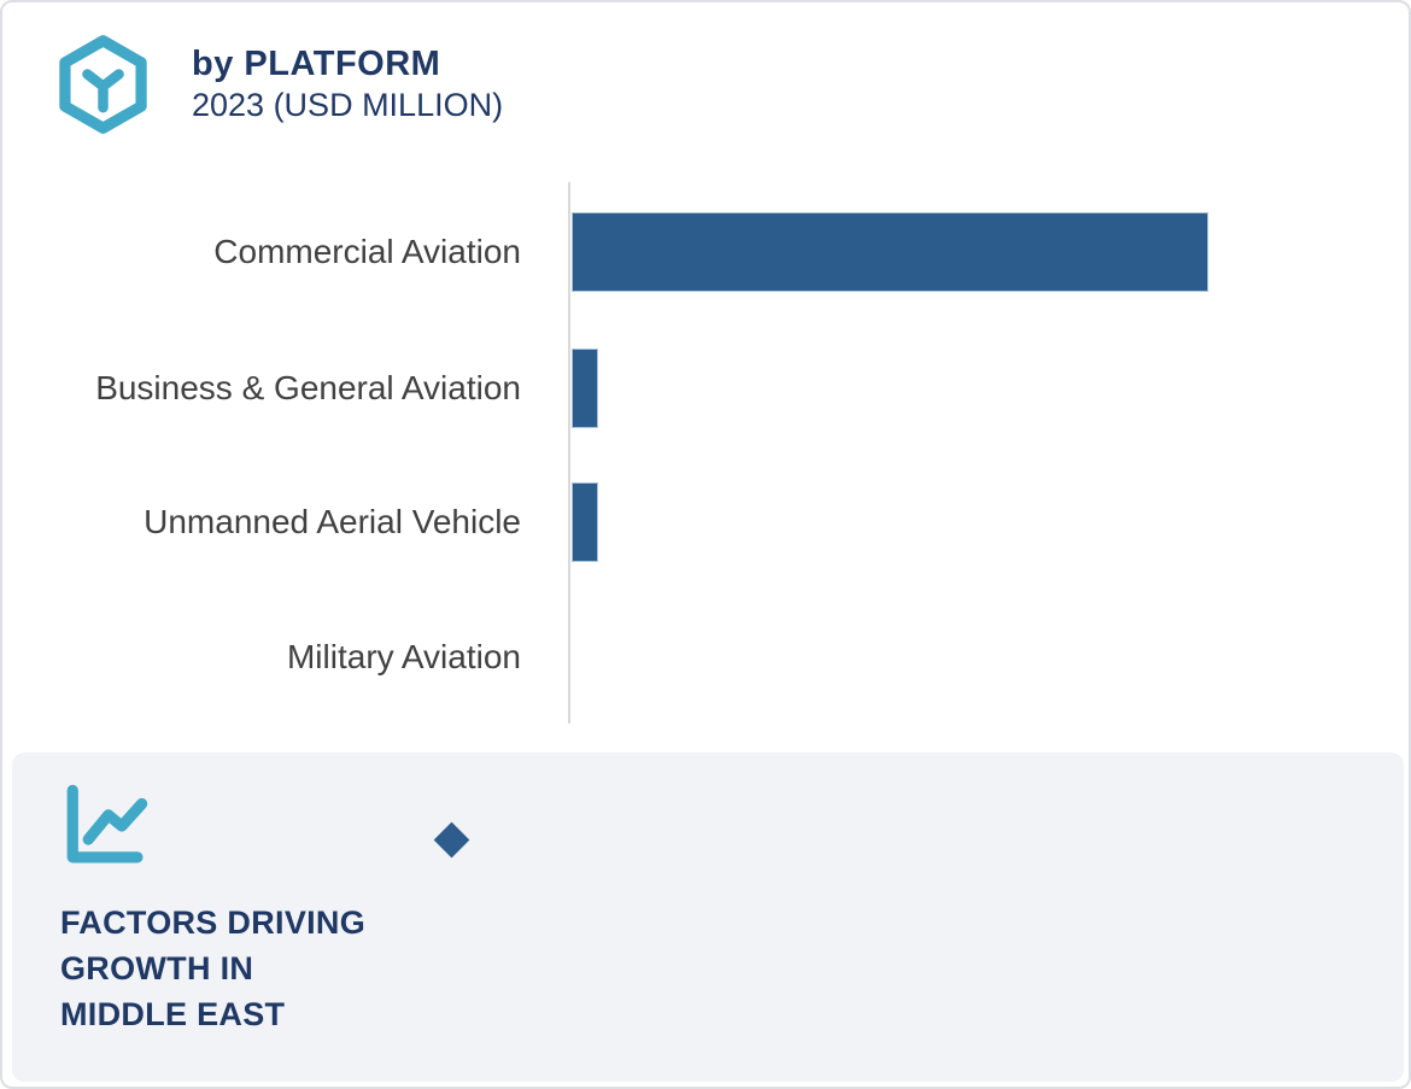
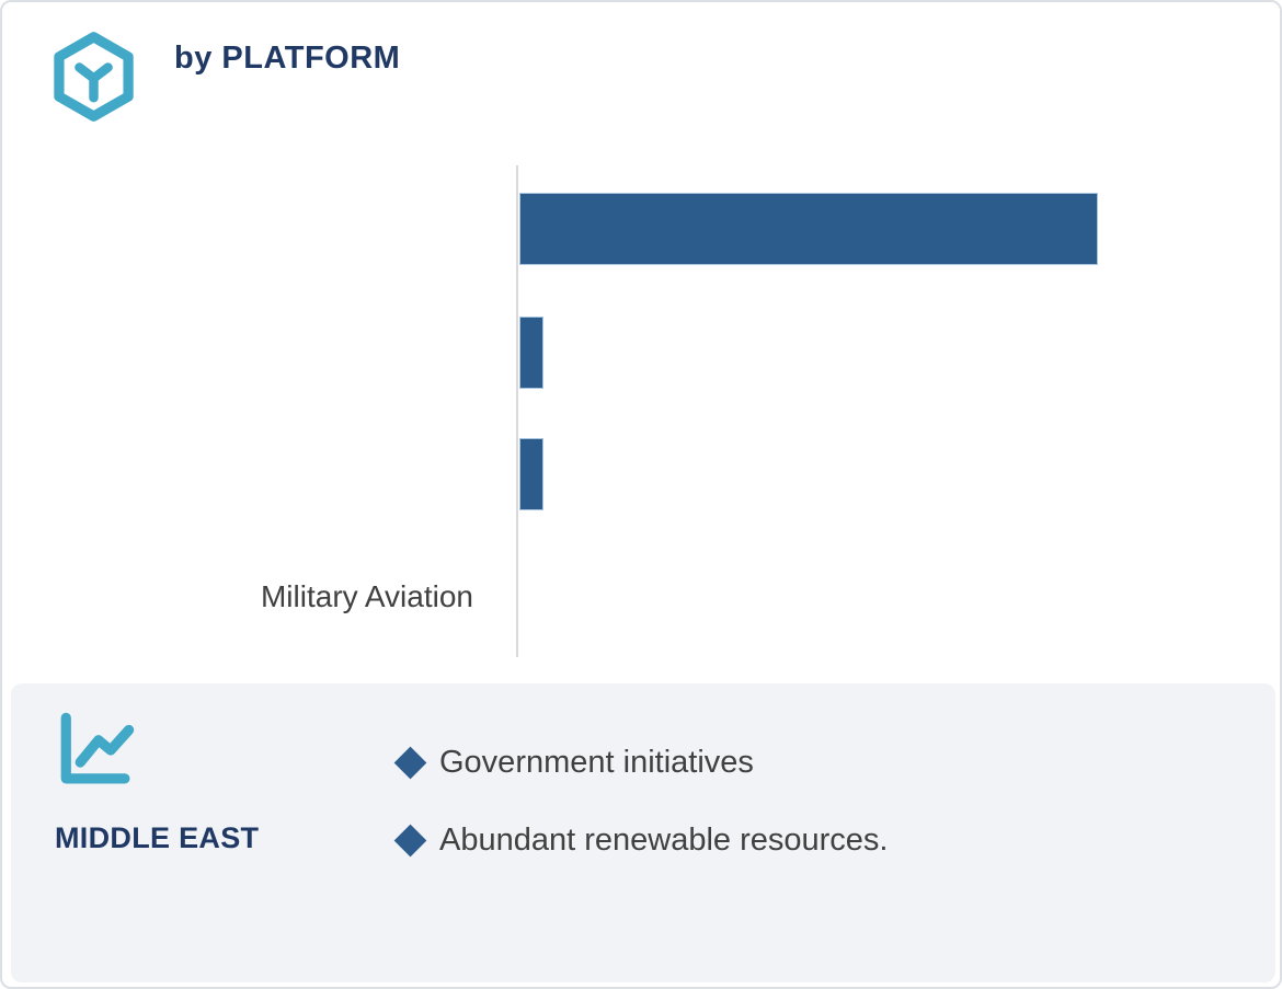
  by PLATFORM
- 2023 (USD MILLION)
- Commercial Aviation
- Business & General Aviation
- Unmanned Aerial Vehicle
  Military Aviation
- FACTORS DRIVING
- GROWTH IN
  MIDDLE EAST
+ Government initiatives
+ Abundant renewable resources.
